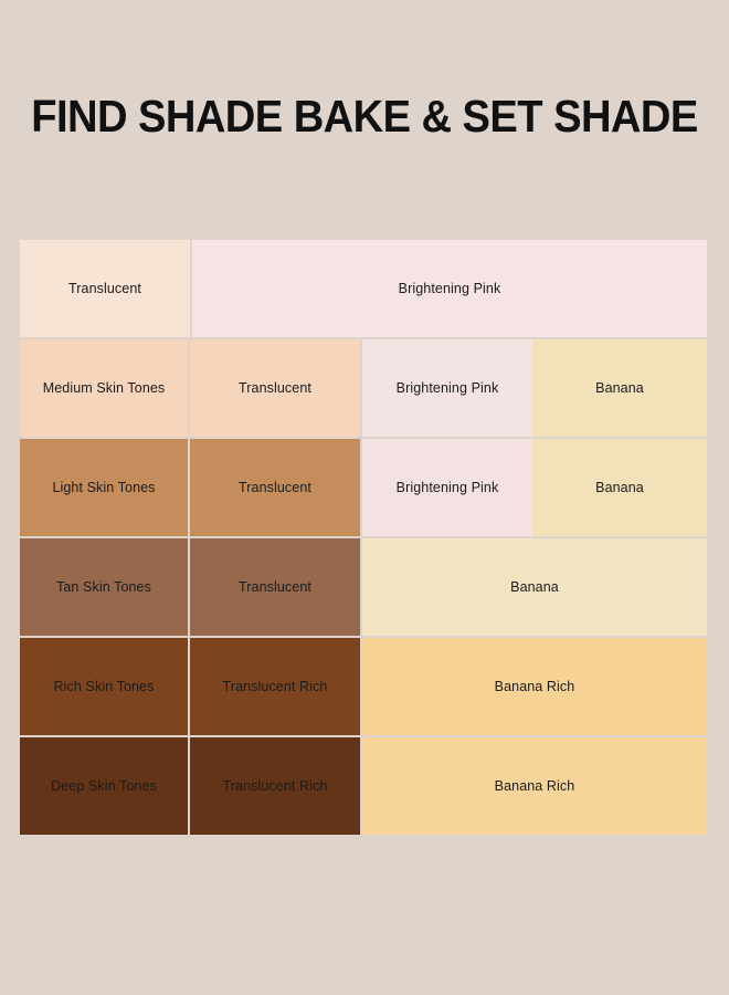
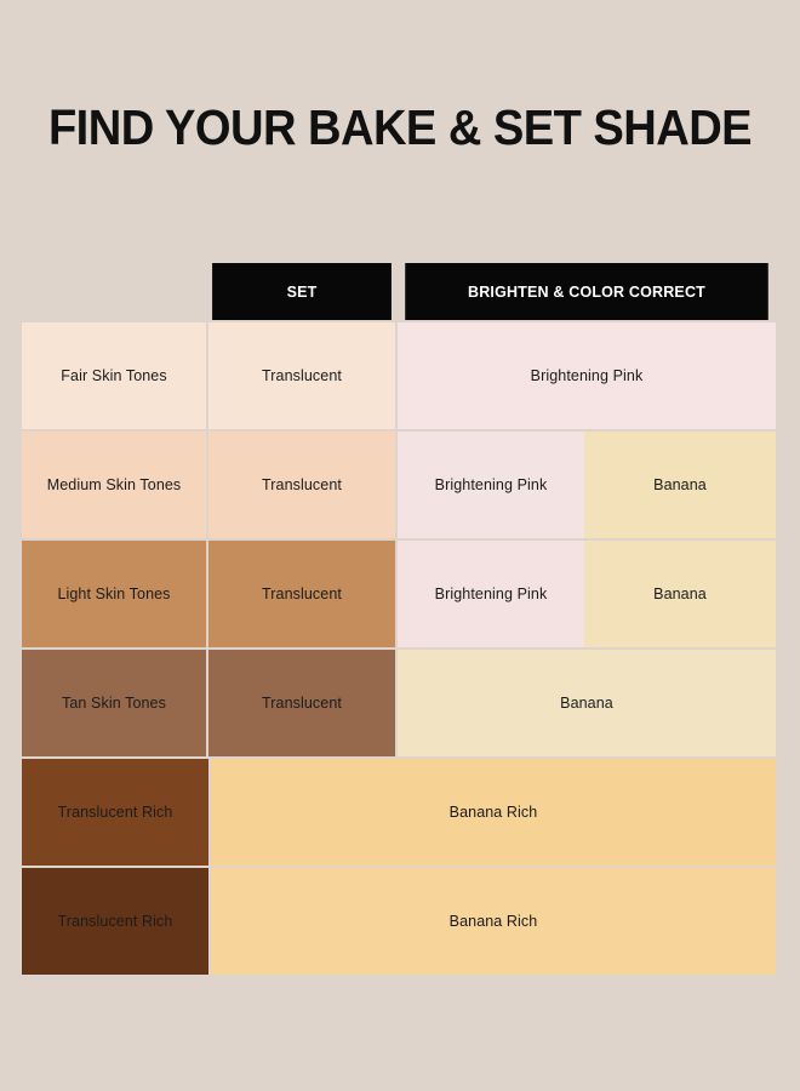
- FIND SHADE BAKE & SET SHADE
+ FIND YOUR BAKE & SET SHADE
+ SET
+ BRIGHTEN & COLOR CORRECT
+ Fair Skin Tones
  Translucent
  Brightening Pink
  Medium Skin Tones
  Translucent
  Brightening Pink
  Banana
  Light Skin Tones
  Translucent
  Brightening Pink
  Banana
  Tan Skin Tones
  Translucent
  Banana
- Rich Skin Tones
  Translucent Rich
  Banana Rich
- Deep Skin Tones
  Translucent Rich
  Banana Rich
